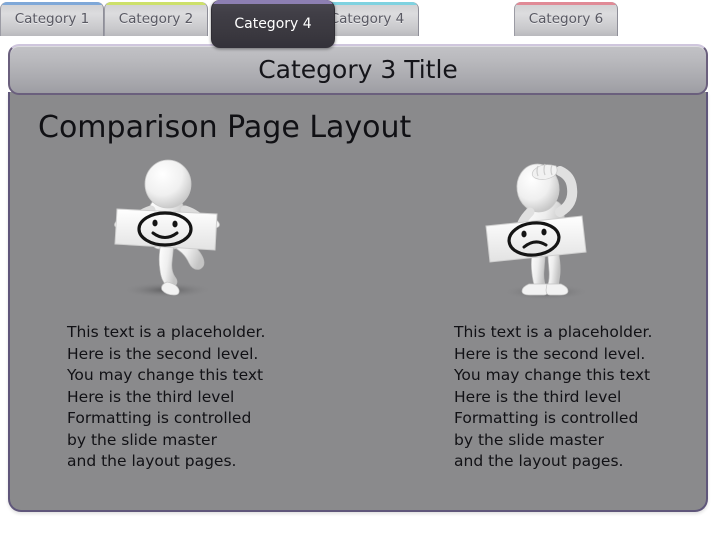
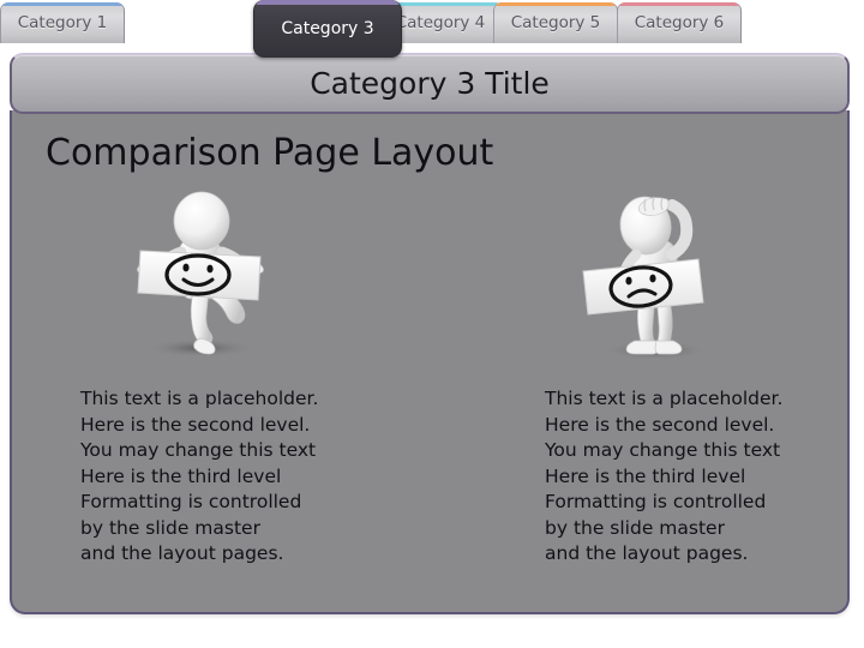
  Category 1
- Category 2
  ategory 4
+ Category 5
  Category 6
- Category 4
+ Category 3
  Category 3 Title
  Comparison Page Layout
  This text is a placeholder.
  Here is the second level.
  You may change this text
  Here is the third level
  Formatting is controlled
  by the slide master
  and the layout pages.
  This text is a placeholder.
  Here is the second level.
  You may change this text
  Here is the third level
  Formatting is controlled
  by the slide master
  and the layout pages.
